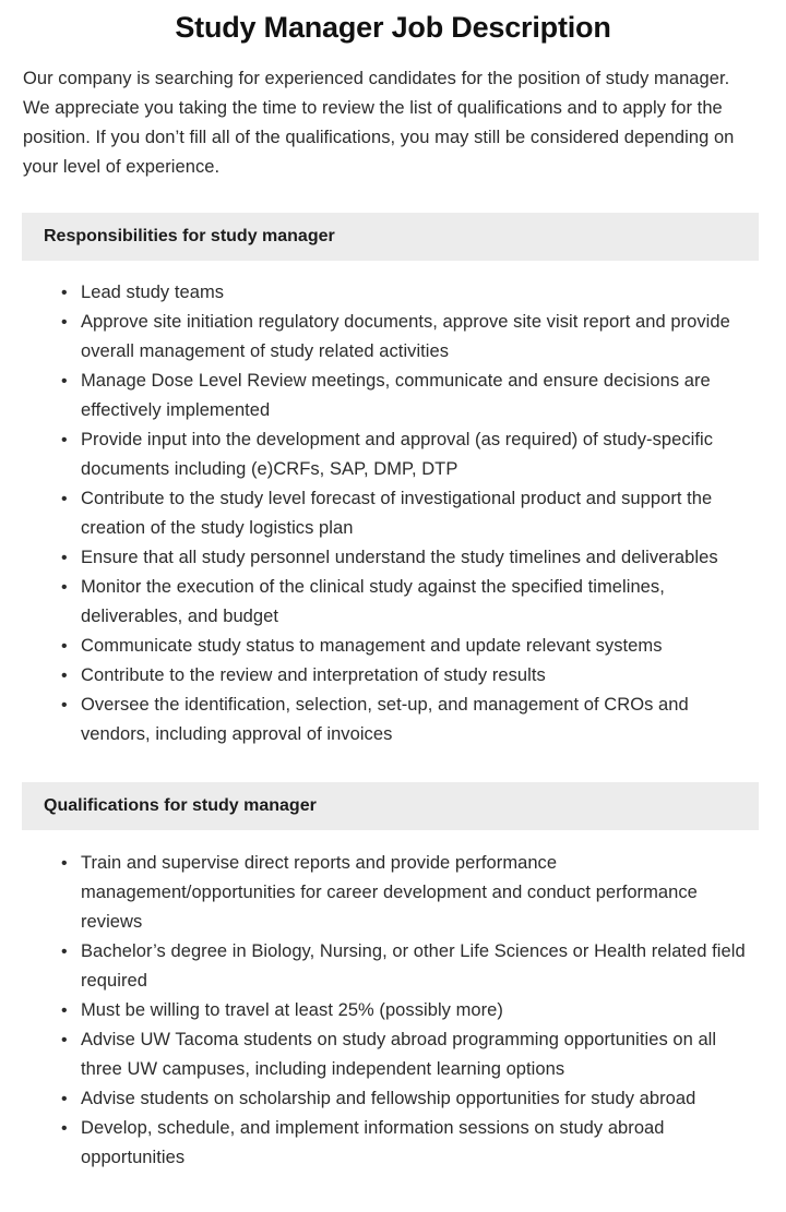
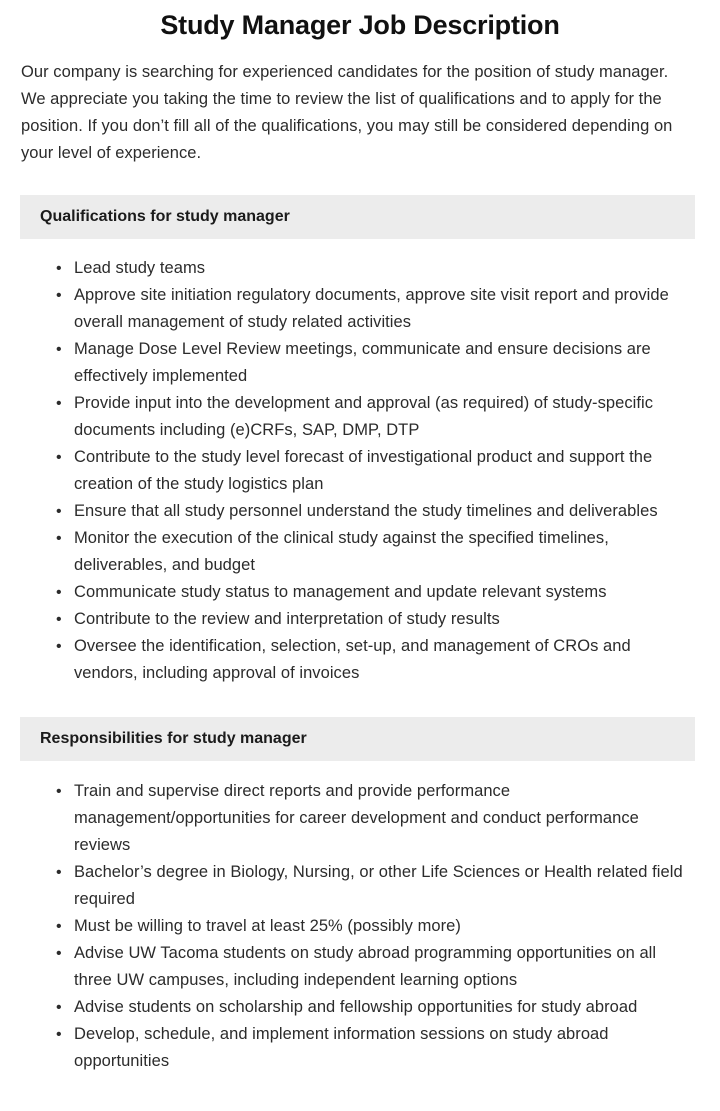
  Study Manager Job Description
  Our company is searching for experienced candidates for the position of study manager. We appreciate you taking the time to review the list of qualifications and to apply for the position. If you don’t fill all of the qualifications, you may still be considered depending on your level of experience.
- Responsibilities for study manager
+ Qualifications for study manager
  Lead study teams
  Approve site initiation regulatory documents, approve site visit report and provide overall management of study related activities
  Manage Dose Level Review meetings, communicate and ensure decisions are effectively implemented
  Provide input into the development and approval (as required) of study-specific documents including (e)CRFs, SAP, DMP, DTP
  Contribute to the study level forecast of investigational product and support the creation of the study logistics plan
  Ensure that all study personnel understand the study timelines and deliverables
  Monitor the execution of the clinical study against the specified timelines, deliverables, and budget
  Communicate study status to management and update relevant systems
  Contribute to the review and interpretation of study results
  Oversee the identification, selection, set-up, and management of CROs and vendors, including approval of invoices
- Qualifications for study manager
+ Responsibilities for study manager
  Train and supervise direct reports and provide performance management/opportunities for career development and conduct performance reviews
  Bachelor’s degree in Biology, Nursing, or other Life Sciences or Health related field required
  Must be willing to travel at least 25% (possibly more)
  Advise UW Tacoma students on study abroad programming opportunities on all three UW campuses, including independent learning options
  Advise students on scholarship and fellowship opportunities for study abroad
  Develop, schedule, and implement information sessions on study abroad opportunities
